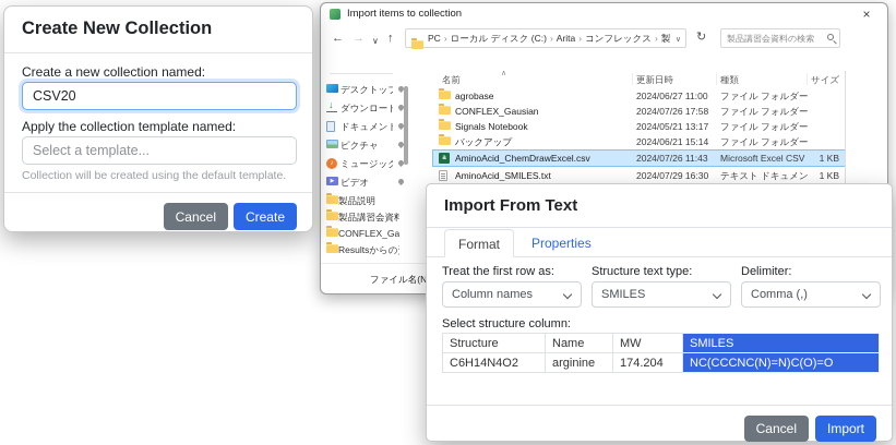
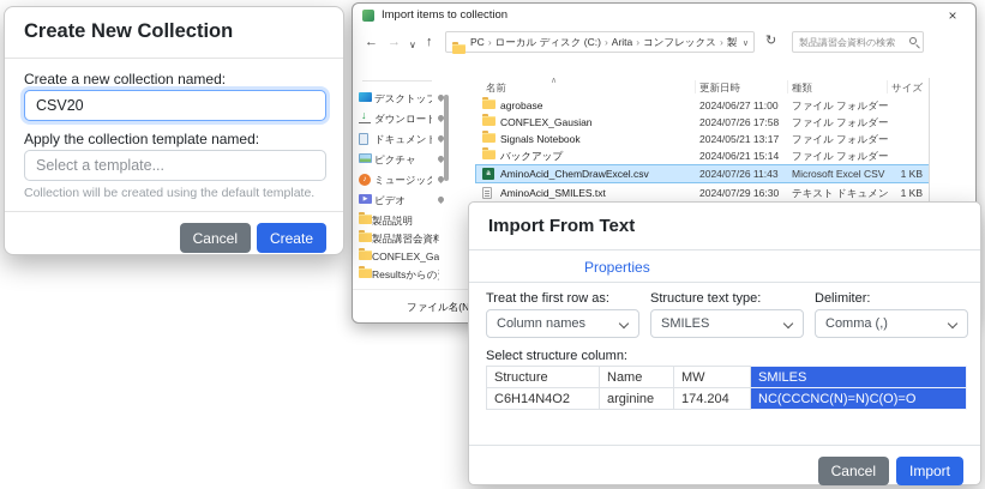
  Import items to collection
  ×
  ←
  →
  ∨
  ↑
  PC ローカル ディスク (C:) Arita コンフレックス 製
  ↻
  製品講習会資料の検索
  デスクトップ
  ダウンロード
  ドキュメント
  ピクチャ
  ミュージック
  ビデオ
  製品説明
  製品講習会資料
  CONFLEX_Ga
  Resultsからの
  名前
  更新日時
  種類
  サイズ
  agrobase
  2024/06/27 11:00
  ファイル フォルダー
  CONFLEX_Gausian
  2024/07/26 17:58
  ファイル フォルダー
  Signals Notebook
  2024/05/21 13:17
  ファイル フォルダー
  バックアップ
  2024/06/21 15:14
  ファイル フォルダー
  AminoAcid_ChemDrawExcel.csv
  2024/07/26 11:43
  Microsoft Excel CSV
  1 KB
  AminoAcid_SMILES.txt
  2024/07/29 16:30
  テキスト ドキュメン
  1 KB
  ファイル名(N
  Import From Text
- Format
  Properties
  Treat the first row as:
  Structure text type:
  Delimiter:
  Column names
  SMILES
  Comma (,)
  Select structure column:
  Structure	Name	MW	SMILES
  C6H14N4O2	arginine	174.204	NC(CCCNC(N)=N)C(O)=O
  Cancel
  Import
  Create New Collection
  Create a new collection named:
  CSV20
  Apply the collection template named:
  Select a template...
  Collection will be created using the default template.
  Cancel
  Create
